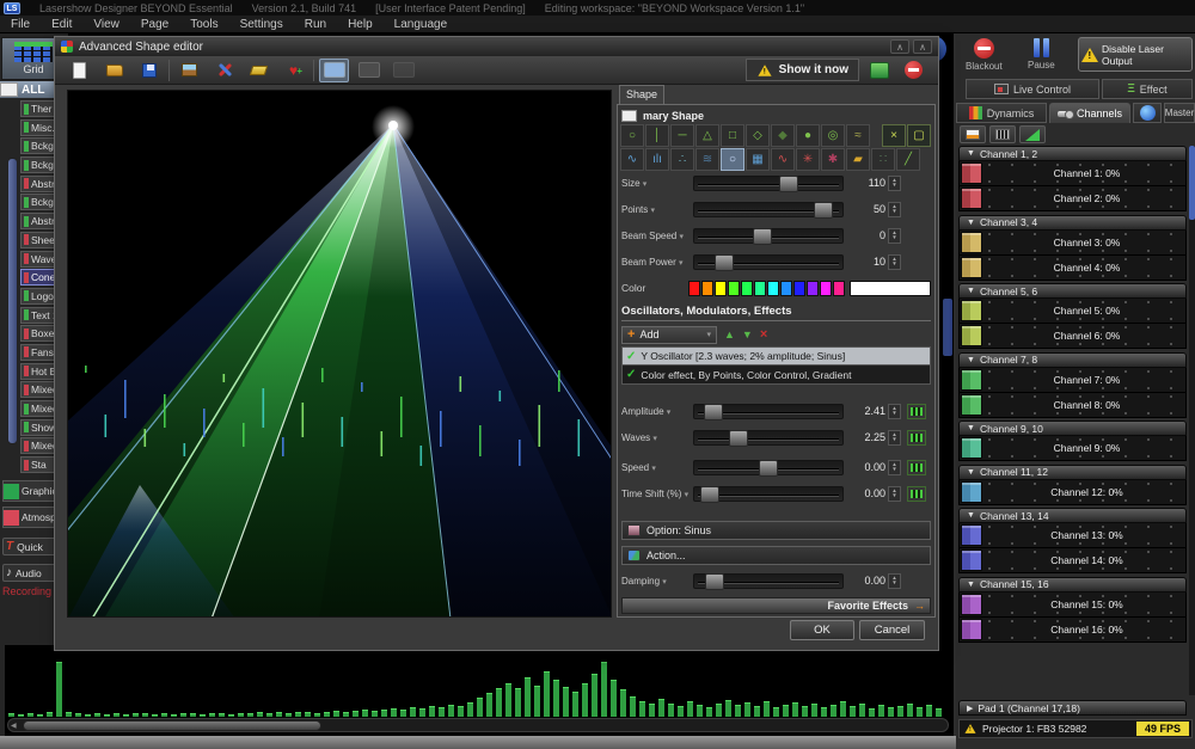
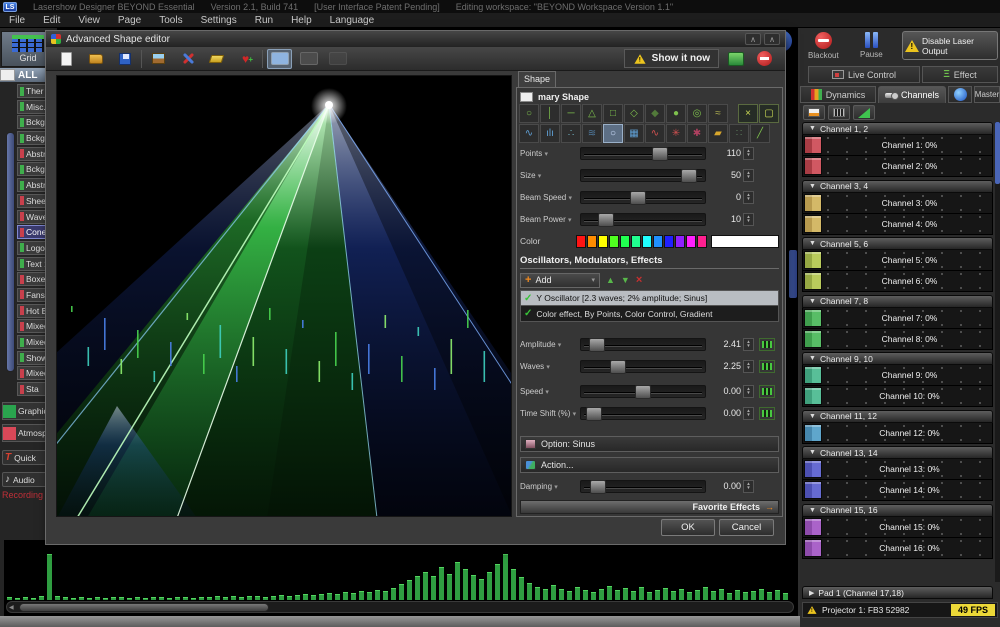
  Lasershow Designer BEYOND Essential
  Version 2.1, Build 741
  [User Interface Patent Pending]
  Editing workspace: "BEYOND Workspace Version 1.1"
  File
  Edit
  View
  Page
  Tools
  Settings
  Run
  Help
  Language
  Grid
  ALL
  Ther
  Misc
  Bckg
  Bckg
  Bckg
  Shee
  Wav
  Cone
  Logo
  Text
  Boxe
  Fans
  Hot
  Mixe
  Mixe
  Sho
  Mixe
  Sta
  Graphi
  Atmos
  T
  Quick
  ♪
  Audio
  Recording
  Blackout
  Pause
  Disable Laser Output
  Live Control
  Ξ
  Effect
  Dynamics
  Channels
  Master
  Channel 1, 2
  Channel 1: 0%
  Channel 2: 0%
  Channel 3, 4
  Channel 3: 0%
  Channel 4: 0%
  Channel 5, 6
  Channel 5: 0%
  Channel 6: 0%
  Channel 7, 8
  Channel 7: 0%
  Channel 8: 0%
  Channel 9, 10
  Channel 9: 0%
+ Channel 10: 0%
  Channel 11, 12
  Channel 12: 0%
  Channel 13, 14
  Channel 13: 0%
  Channel 14: 0%
  Channel 15, 16
  Channel 15: 0%
  Channel 16: 0%
  Pad 1 (Channel 17,18)
  Projector 1: FB3 52982
  49 FPS
  Advanced Shape editor
  ∧
  ∧
  ♥
  Show it now
  Shape
  mary Shape
  ○
  │
  ─
  △
  □
  ◇
  ◆
  ●
  ◎
  ≈
  ×
  ▢
  ∿
  ılı
  ∴
  ≋
  ○
  ▦
  ∿
  ✳
  ✱
  ▰
  ∷
  ╱
- Size
+ Points
  110
- Points
+ Size
  50
  Beam Speed
  0
  Beam Power
  10
  Color
  Oscillators, Modulators, Effects
  +
  Add
  ▲
  ▼
  ×
  ✓
  Y Oscillator [2.3 waves; 2% amplitude; Sinus]
  ✓
  Color effect, By Points, Color Control, Gradient
  Amplitude
  2.41
  Waves
  2.25
  Speed
  0.00
  Time Shift (%)
  0.00
  Option: Sinus
  Action...
  Damping
  0.00
  Favorite Effects
  →
  OK
  Cancel
